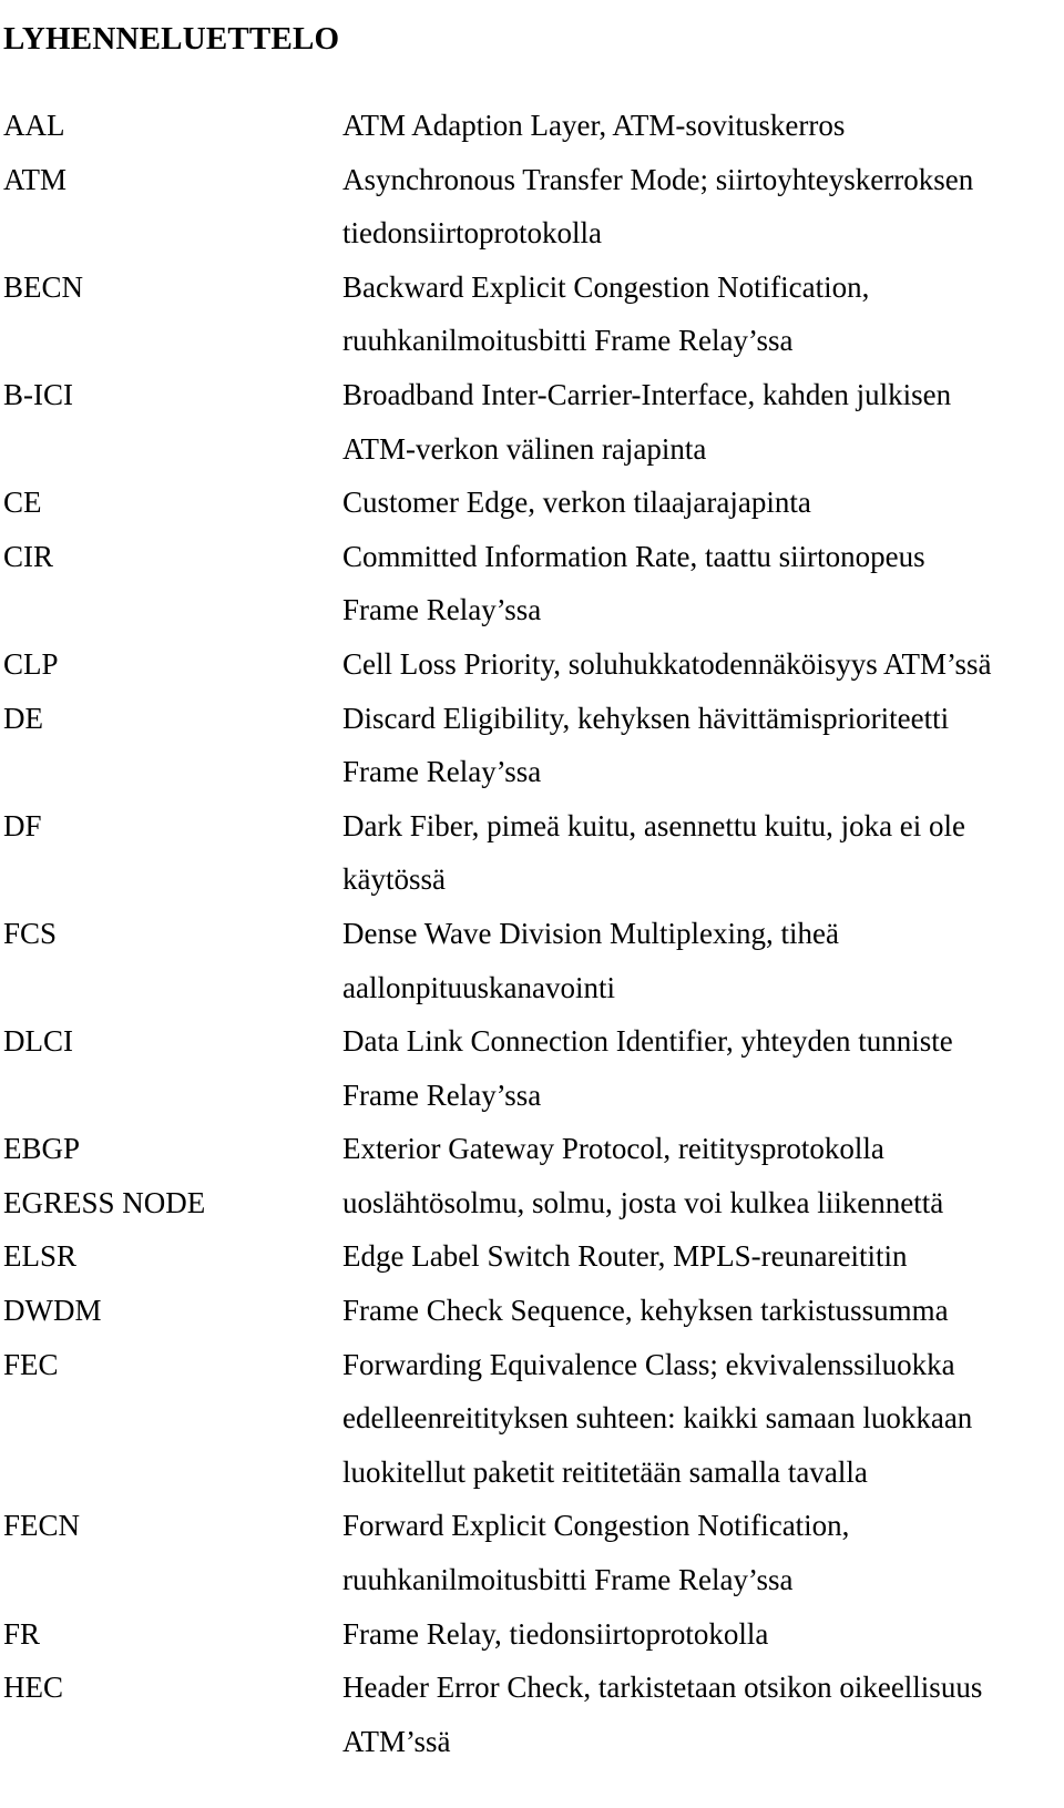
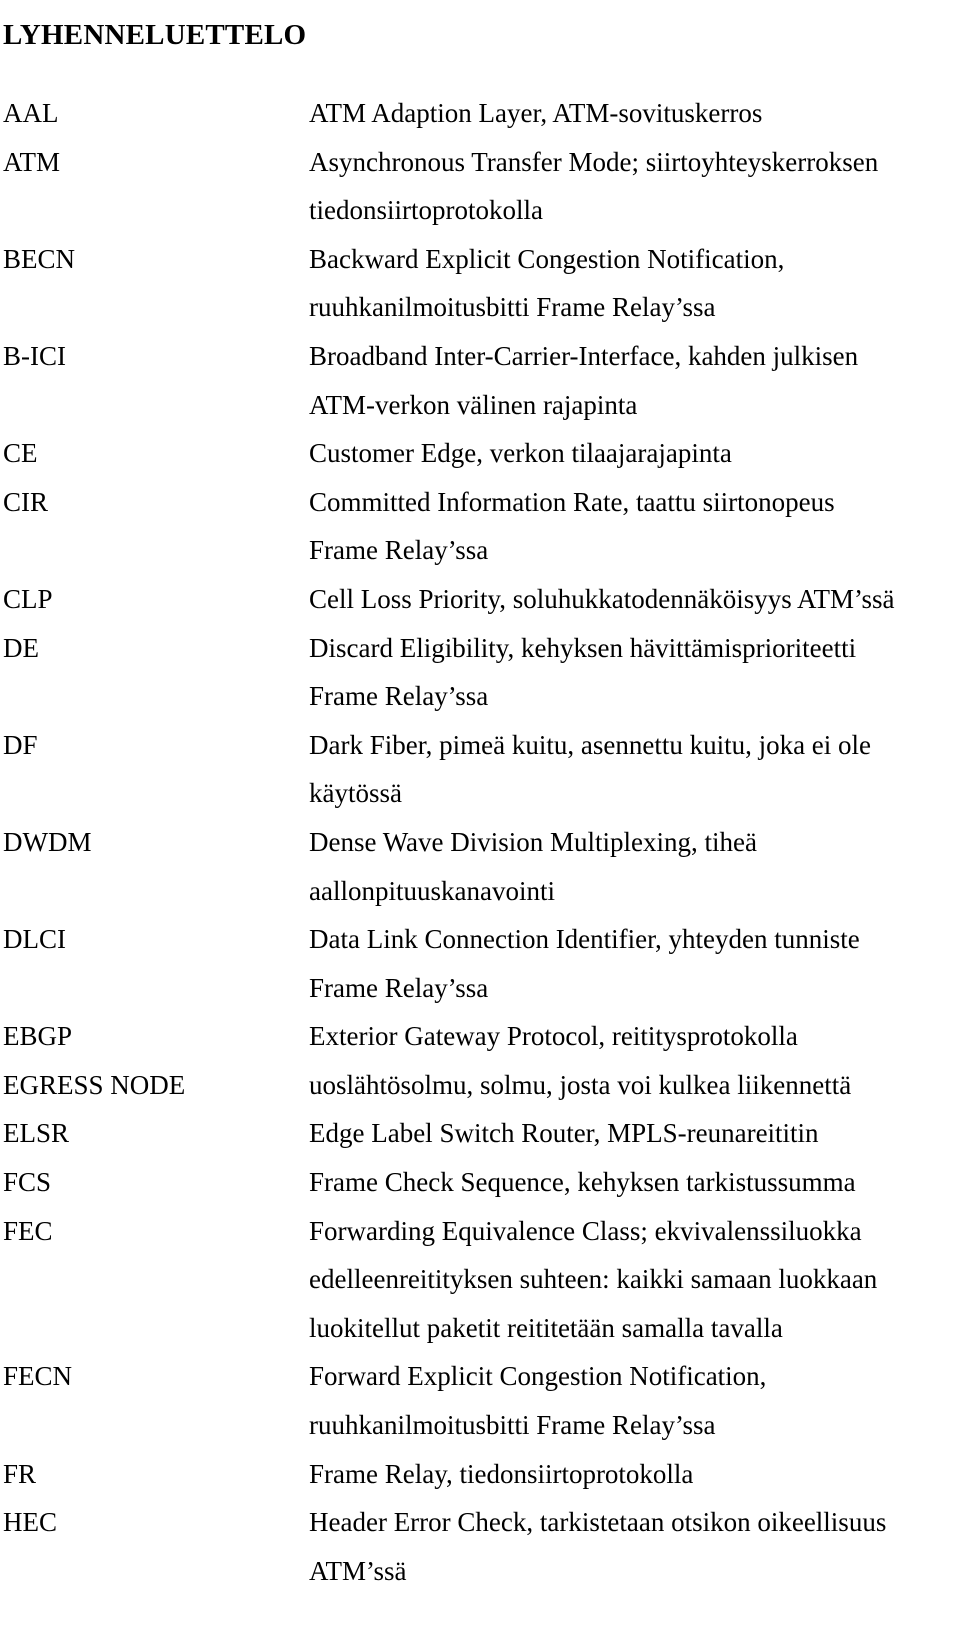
  LYHENNELUETTELO
  AAL
  ATM Adaption Layer, ATM-sovituskerros
  ATM
  Asynchronous Transfer Mode; siirtoyhteyskerroksen
  tiedonsiirtoprotokolla
  BECN
  Backward Explicit Congestion Notification,
  ruuhkanilmoitusbitti Frame Relay’ssa
  B-ICI
  Broadband Inter-Carrier-Interface, kahden julkisen
  ATM-verkon välinen rajapinta
  CE
  Customer Edge, verkon tilaajarajapinta
  CIR
  Committed Information Rate, taattu siirtonopeus
  Frame Relay’ssa
  CLP
  Cell Loss Priority, soluhukkatodennäköisyys ATM’ssä
  DE
  Discard Eligibility, kehyksen hävittämisprioriteetti
  Frame Relay’ssa
  DF
  Dark Fiber, pimeä kuitu, asennettu kuitu, joka ei ole
  käytössä
- FCS
+ DWDM
  Dense Wave Division Multiplexing, tiheä
  aallonpituuskanavointi
  DLCI
  Data Link Connection Identifier, yhteyden tunniste
  Frame Relay’ssa
  EBGP
  Exterior Gateway Protocol, reititysprotokolla
  EGRESS NODE
  uoslähtösolmu, solmu, josta voi kulkea liikennettä
  ELSR
  Edge Label Switch Router, MPLS-reunareititin
- DWDM
+ FCS
  Frame Check Sequence, kehyksen tarkistussumma
  FEC
  Forwarding Equivalence Class; ekvivalenssiluokka
  edelleenreitityksen suhteen: kaikki samaan luokkaan
  luokitellut paketit reititetään samalla tavalla
  FECN
  Forward Explicit Congestion Notification,
  ruuhkanilmoitusbitti Frame Relay’ssa
  FR
  Frame Relay, tiedonsiirtoprotokolla
  HEC
  Header Error Check, tarkistetaan otsikon oikeellisuus
  ATM’ssä
